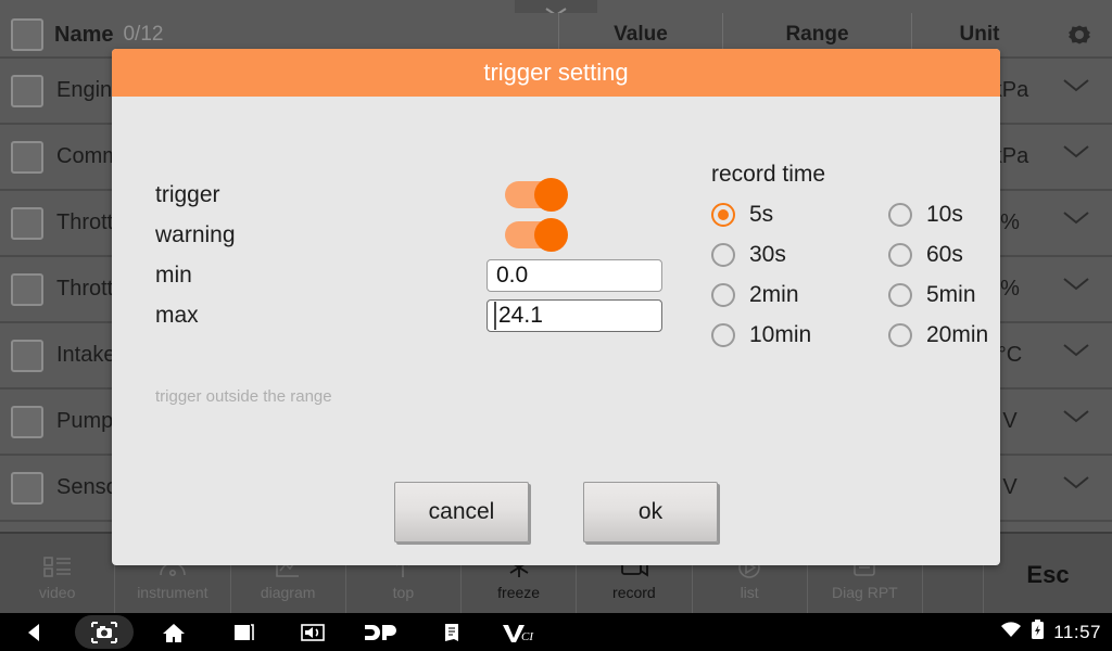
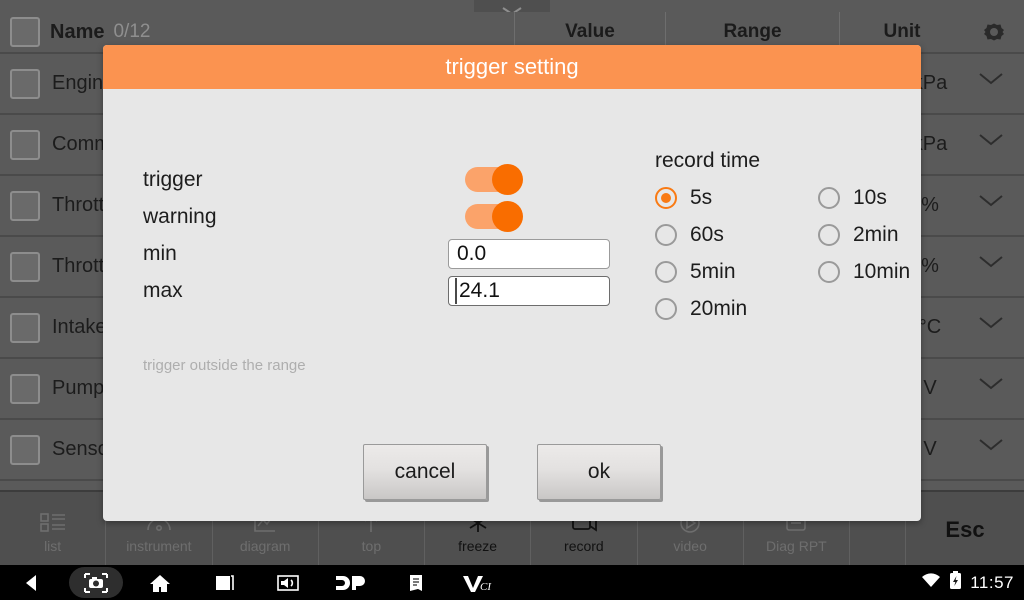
  Name
  0/12
  Value
  Range
  Unit
  Engin
  Com
  Thrott
  %
  Thrott
  %
  Intake
  °C
  Pump
  V
  Sens
  V
- video
+ list
  instrument
  diagram
  top
  freeze
  record
- list
+ video
  Diag RPT
  Esc
  CI
  11:57
  trigger setting
  trigger
  warning
  min
  0.0
  max
  24.1
  trigger outside the range
  record time
  5s
  10s
- 30s
  60s
  2min
  5min
  10min
  20min
  cancel
  ok
